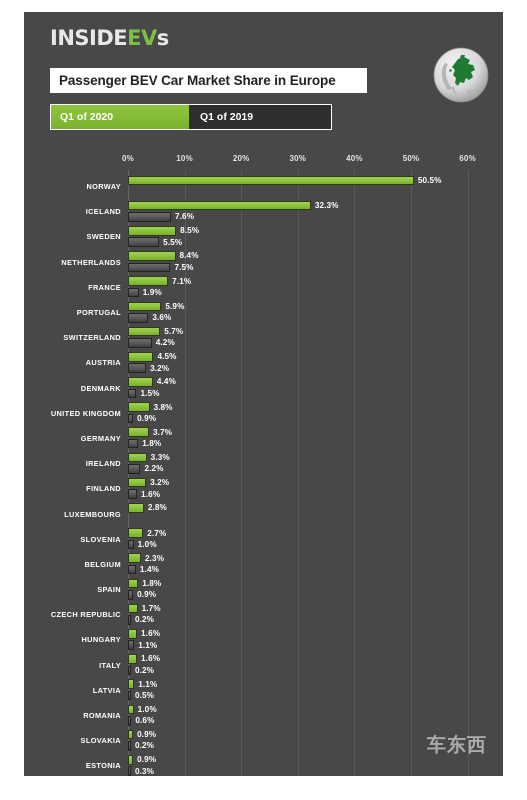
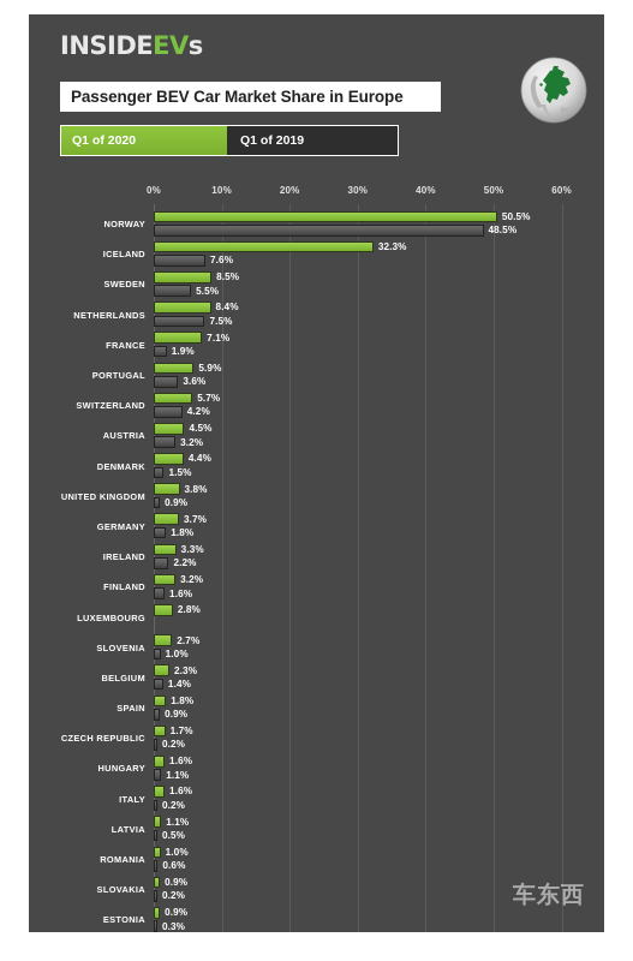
  INSIDEEVs
  Passenger BEV Car Market Share in Europe
  Q1 of 2020
  Q1 of 2019
  0%
  10%
  20%
  30%
  40%
  50%
  60%
  NORWAY
  50.5%
+ 48.5%
  ICELAND
  32.3%
  7.6%
  SWEDEN
  8.5%
  5.5%
  NETHERLANDS
  8.4%
  7.5%
  FRANCE
  7.1%
  1.9%
  PORTUGAL
  5.9%
  3.6%
  SWITZERLAND
  5.7%
  4.2%
  AUSTRIA
  4.5%
  3.2%
  DENMARK
  4.4%
  1.5%
  UNITED KINGDOM
  3.8%
  0.9%
  GERMANY
  3.7%
  1.8%
  IRELAND
  3.3%
  2.2%
  FINLAND
  3.2%
  1.6%
  LUXEMBOURG
  2.8%
  SLOVENIA
  2.7%
  1.0%
  BELGIUM
  2.3%
  1.4%
  SPAIN
  1.8%
  0.9%
  CZECH REPUBLIC
  1.7%
  0.2%
  HUNGARY
  1.6%
  1.1%
  ITALY
  1.6%
  0.2%
  LATVIA
  1.1%
  0.5%
  ROMANIA
  1.0%
  0.6%
  SLOVAKIA
  0.9%
  0.2%
  ESTONIA
  0.9%
  0.3%
  车东西
